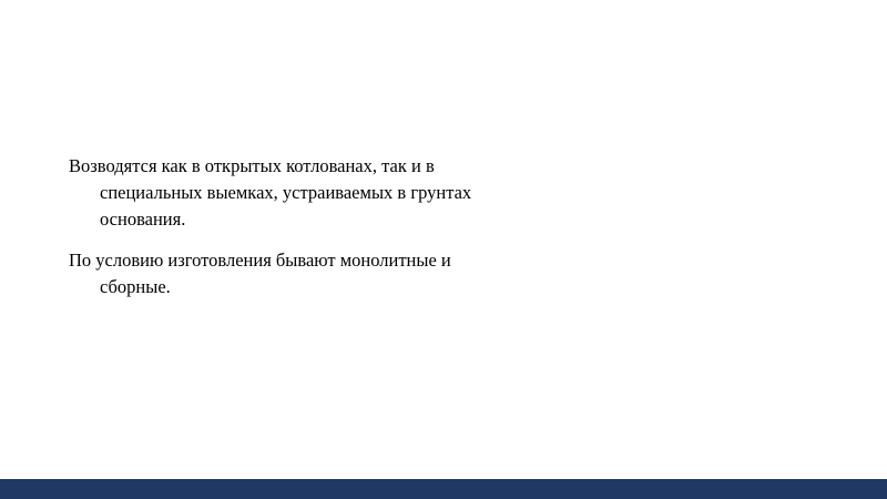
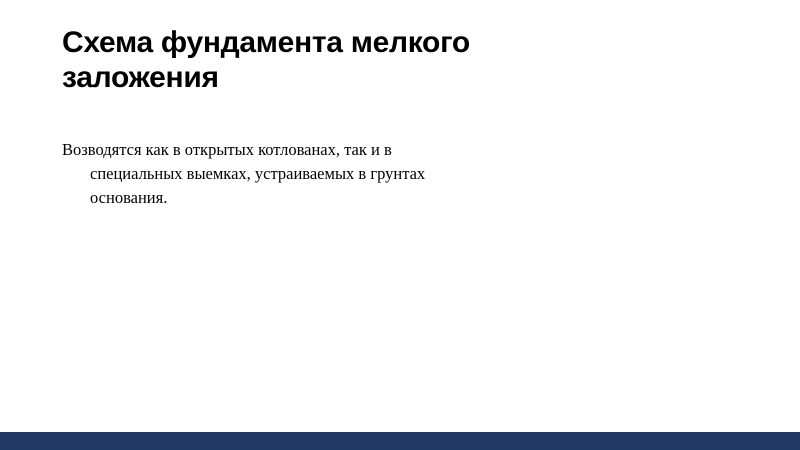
+ Схема фундамента мелкого заложения
  Возводятся как в открытых котлованах, так и в специальных выемках, устраиваемых в грунтах основания.
- По условию изготовления бывают монолитные и сборные.
